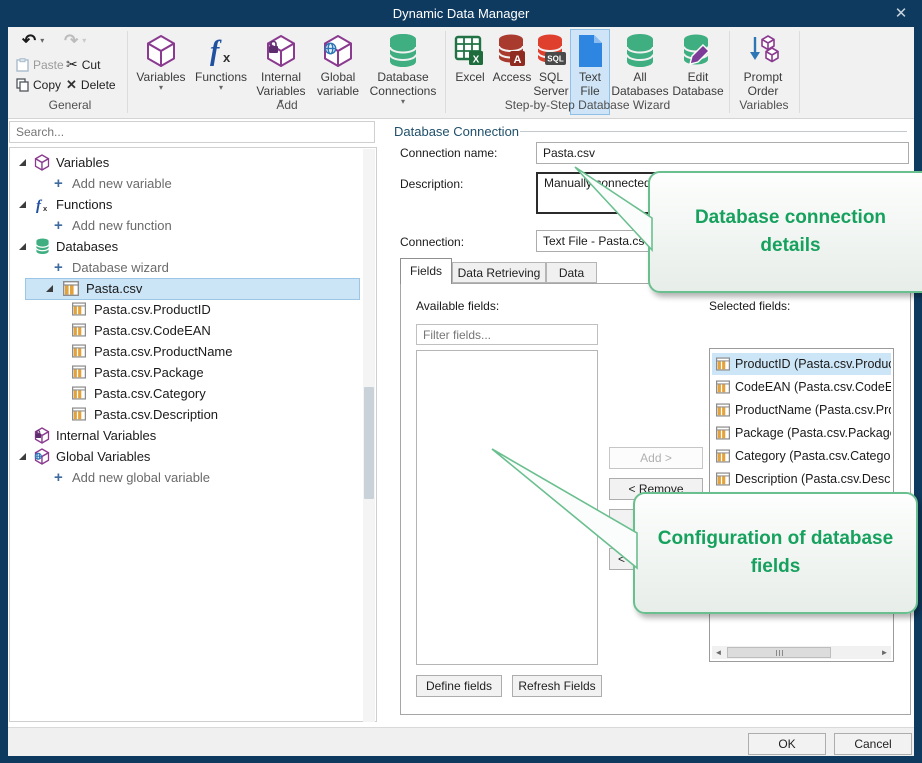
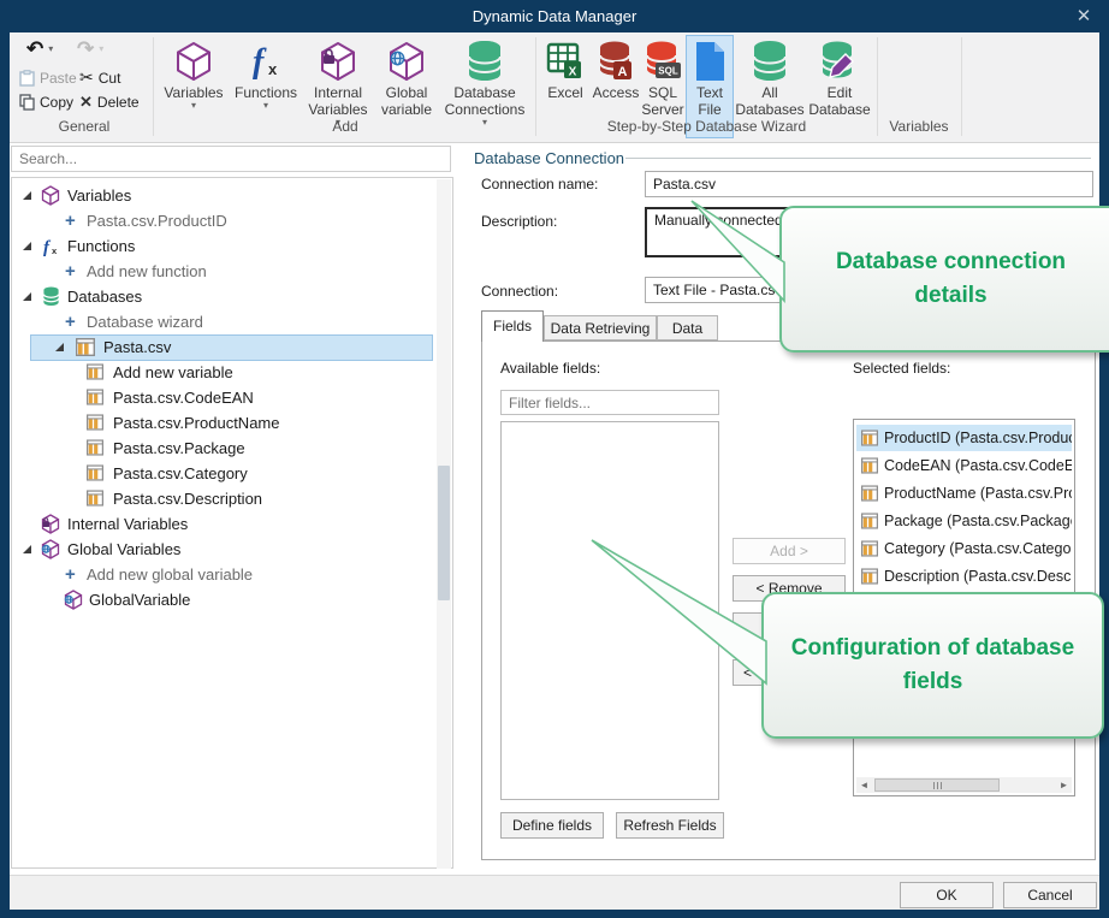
  Dynamic Data Manager
  ✕
  ↶
  ▾
  ↷
  ▾
  Paste
  ✂
  Cut
  Copy
  ✕
  Delete
  General
  Variables
  ▾
  f
  x
  Functions
  ▾
  Internal Variables
  ▾
  Global variable
  Database Connections
  ▾
  Add
  X
  Excel
  A
  Access
  SQL
  SQL Server
  Text File
  All Databases
  Edit Database
  Step-by-Step Database Wizard
- Prompt Order
  Variables
  Search...
  Variables
  +
- Add new variable
+ Pasta.csv.ProductID
  f
  x
  Functions
  +
  Add new function
  Databases
  +
  Database wizard
  Pasta.csv
- Pasta.csv.ProductID
+ Add new variable
  Pasta.csv.CodeEAN
  Pasta.csv.ProductName
  Pasta.csv.Package
  Pasta.csv.Category
  Pasta.csv.Description
  Internal Variables
  Global Variables
  +
  Add new global variable
+ GlobalVariable
  Database Connection
  Connection name:
  Pasta.csv
  Description:
  Manually onnecte
  Connection:
  Text File - Pasta.cs
  Fields
  Data Retrieving
  Data
  Available fields:
  Filter fields...
  Selected fields:
  ProductID (Pasta.csv.Produ
  CodeEAN (Pasta.csv.CodeE
  ProductName (Pasta.csv.Pr
  Package (Pasta.csv.Packag
  Category (Pasta.csv.Catego
  Description (Pasta.csv.Desc
  ◄
  ►
  Add >
  < Remove
  Define fields
  Refresh Fields
  OK
  Cancel
  Database connection details
  Configuration of database fields
